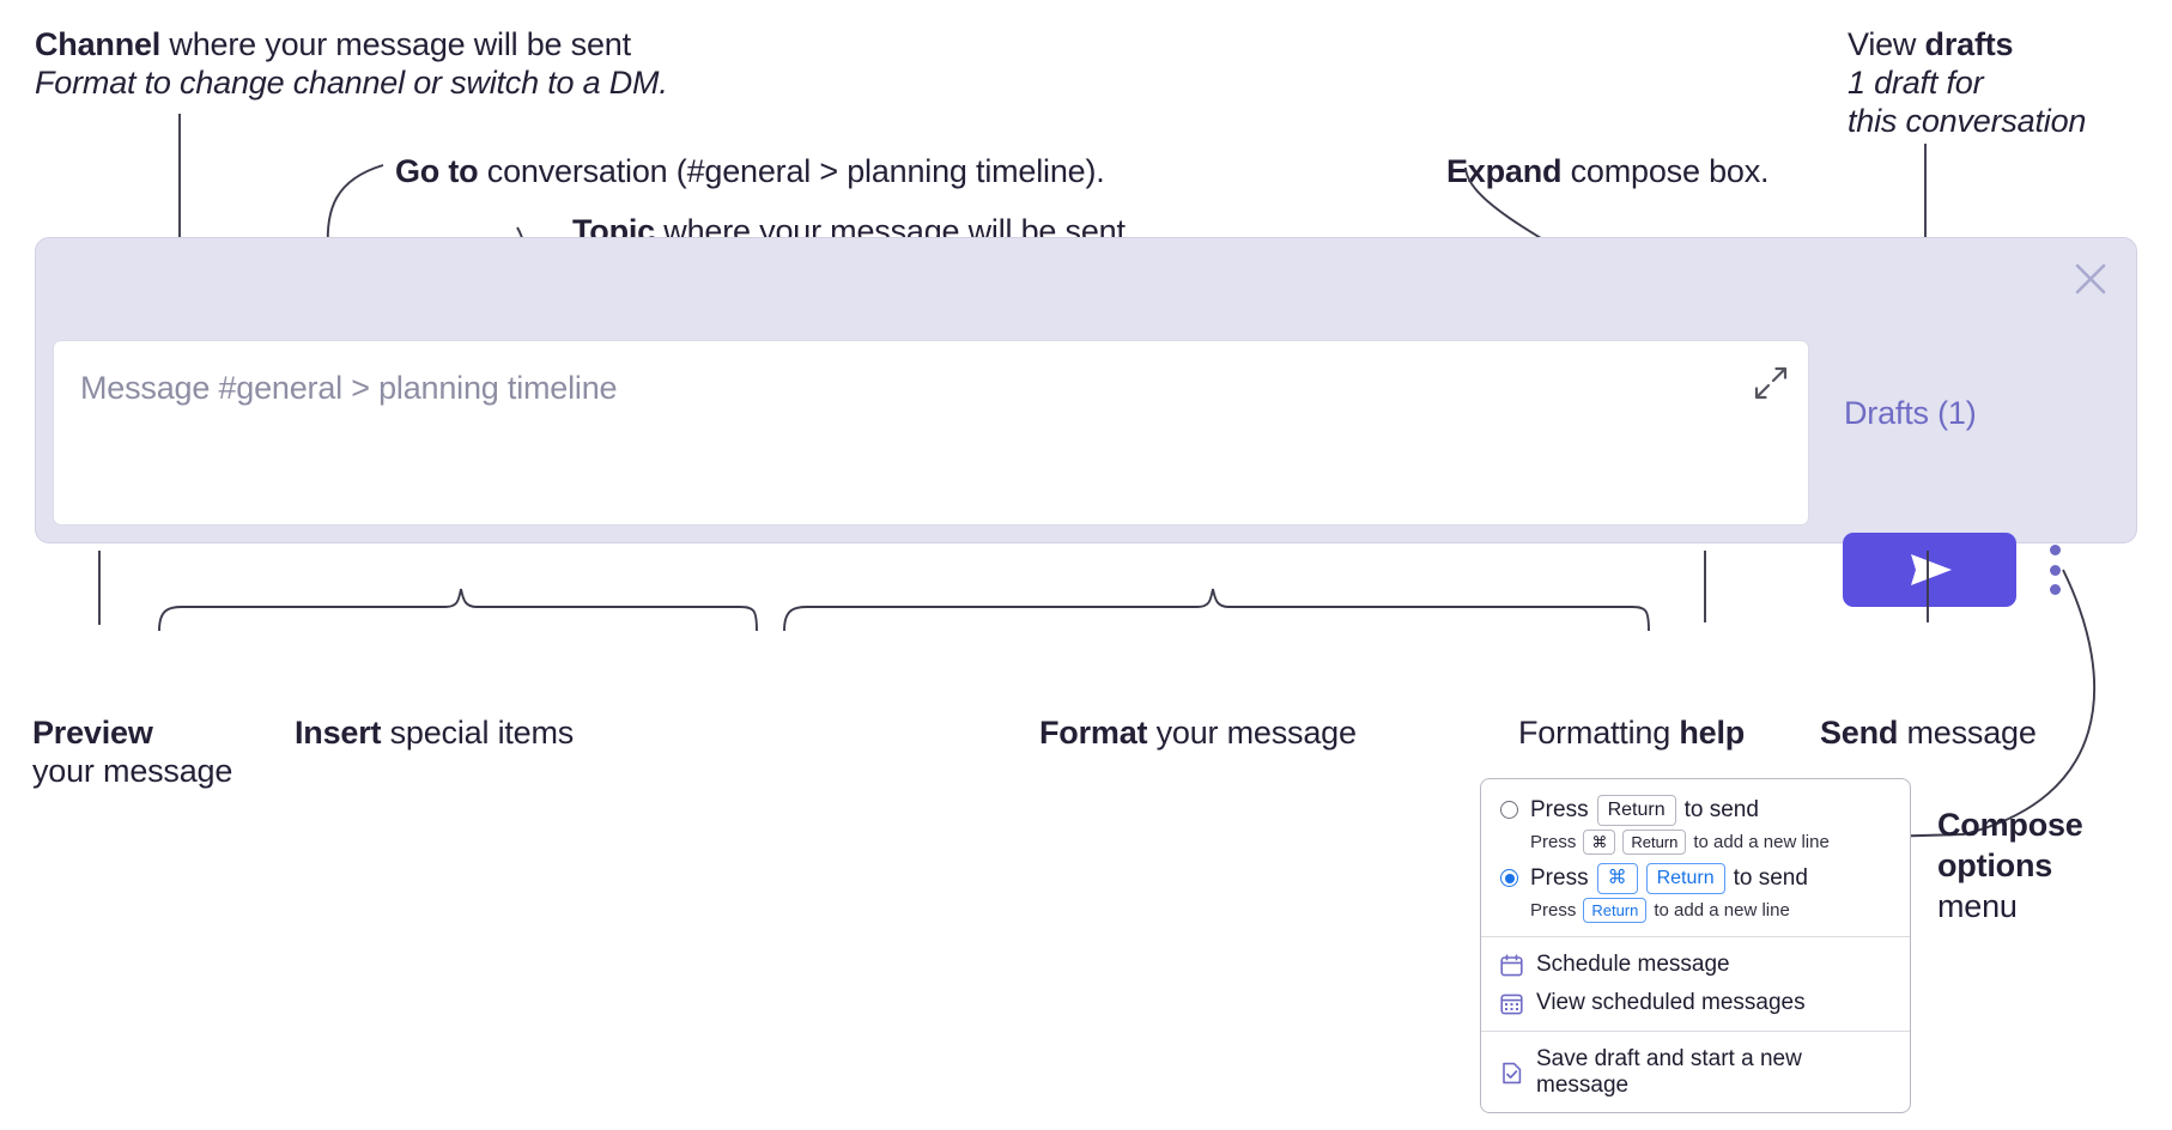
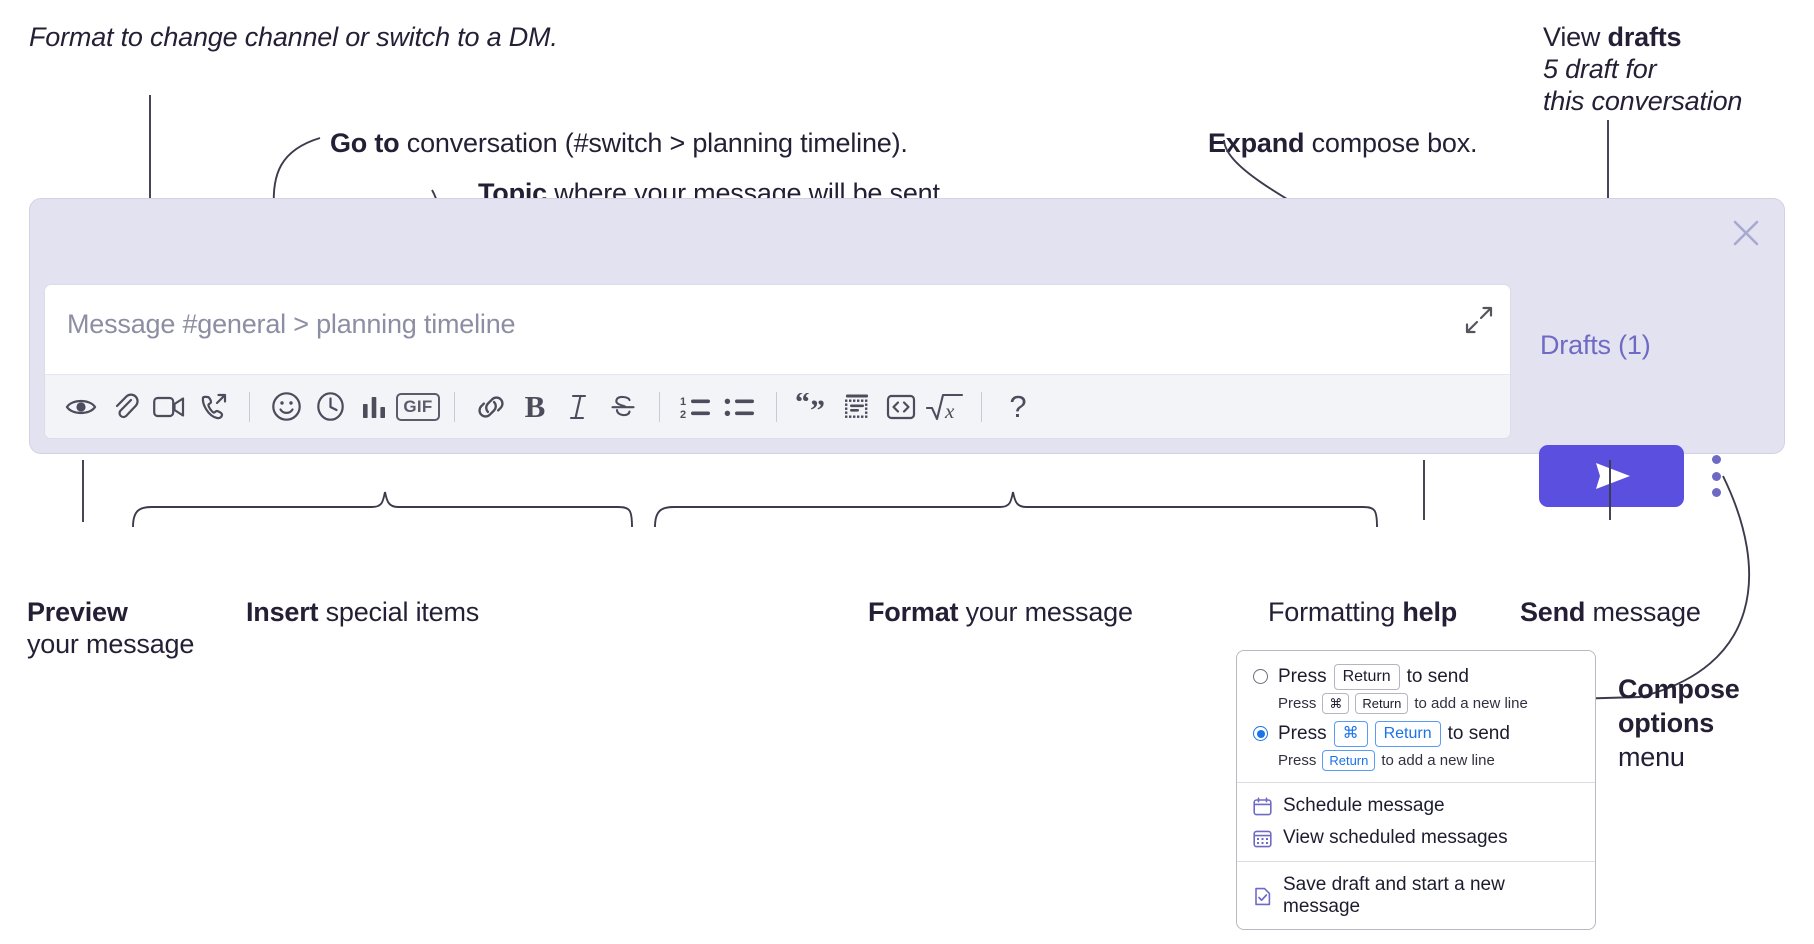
- Channel where your message will be sent
  Format to change channel or switch to a DM.
- Go to conversation (#general > planning timeline).
+ Go to conversation (#switch > planning timeline).
  Topic where your message will be sent
  Expand compose box.
  View drafts
- 1 draft for
+ 5 draft for
  this conversation
  Message #general > planning timeline
+ GIF
+ B
+ 1
+ 2
+ “
+ ”
+ x
+ ?
  Drafts (1)
  Preview
  your message
  Insert special items
  Format your message
  Formatting help
  Send message
  Compose
  options
  menu
  Press
  Return
  to send
  Press
  ⌘
  Return
  to add a new line
  Press
  ⌘
  Return
  to send
  Press
  Return
  to add a new line
  Schedule message
  View scheduled messages
  Save draft and start a new message
